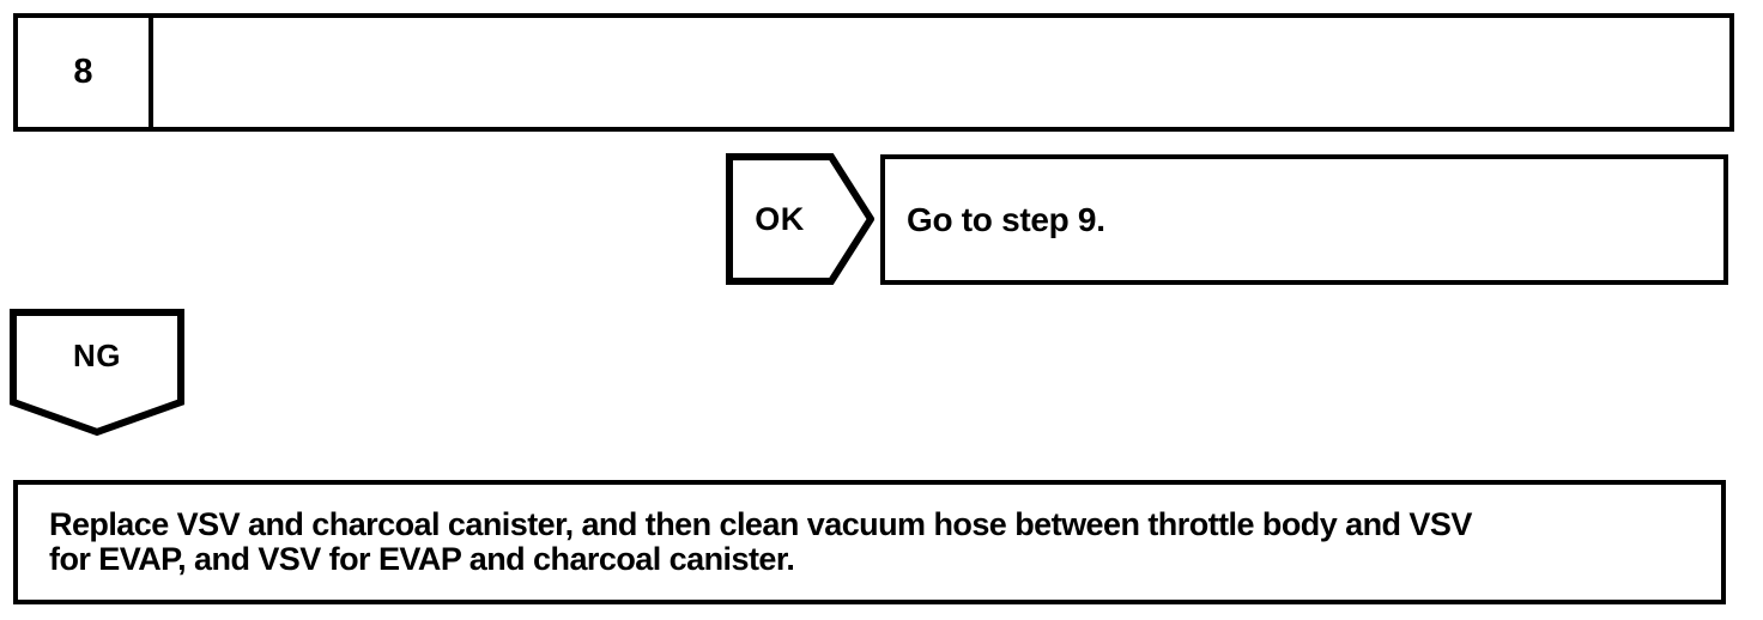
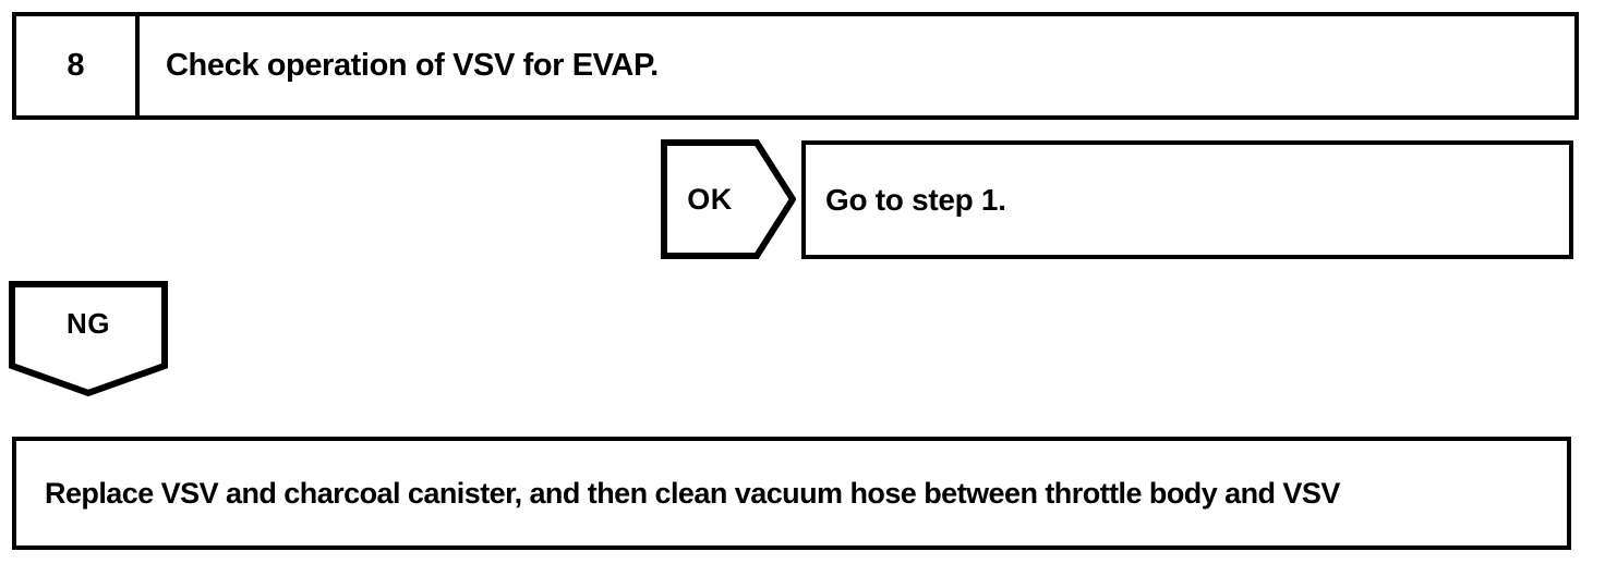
  8
+ Check operation of VSV for EVAP.
  OK
- Go to step 9.
+ Go to step 1.
  NG
  Replace VSV and charcoal canister, and then clean vacuum hose between throttle body and VSV
- for EVAP, and VSV for EVAP and charcoal canister.
